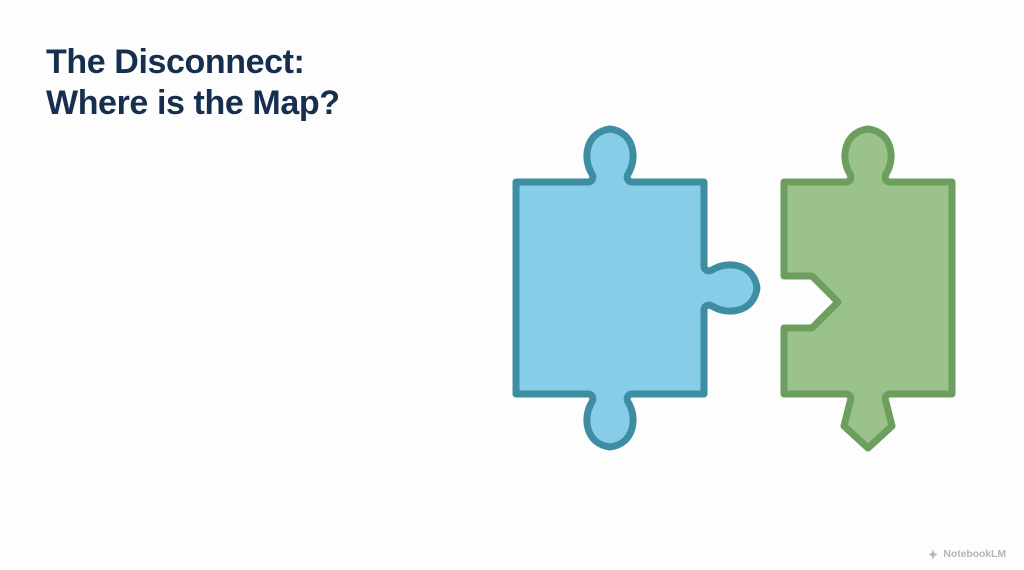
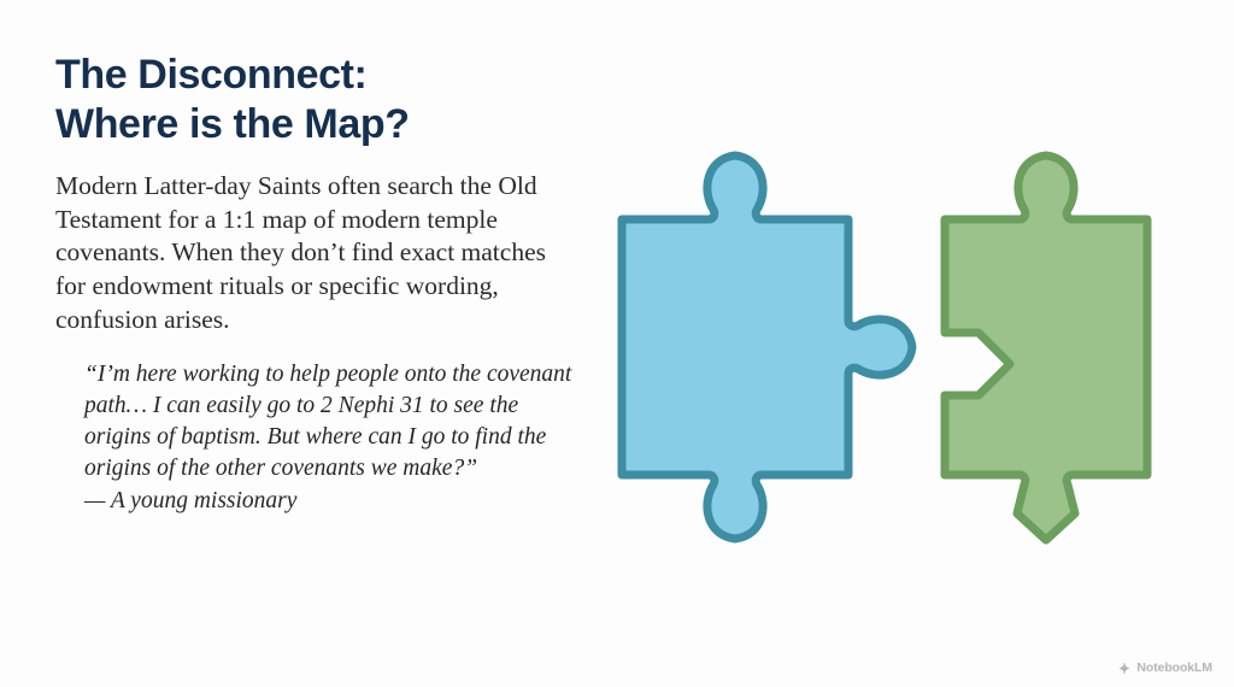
  The Disconnect:
  Where is the Map?
+ Modern Latter-day Saints often search the Old Testament for a 1:1 map of modern temple covenants. When they don’t find exact matches for endowment rituals or specific wording, confusion arises.
+ “I’m here working to help people onto the covenant path… I can easily go to 2 Nephi 31 to see the origins of baptism. But where can I go to find the origins of the other covenants we make?”
+ — A young missionary
  NotebookLM
